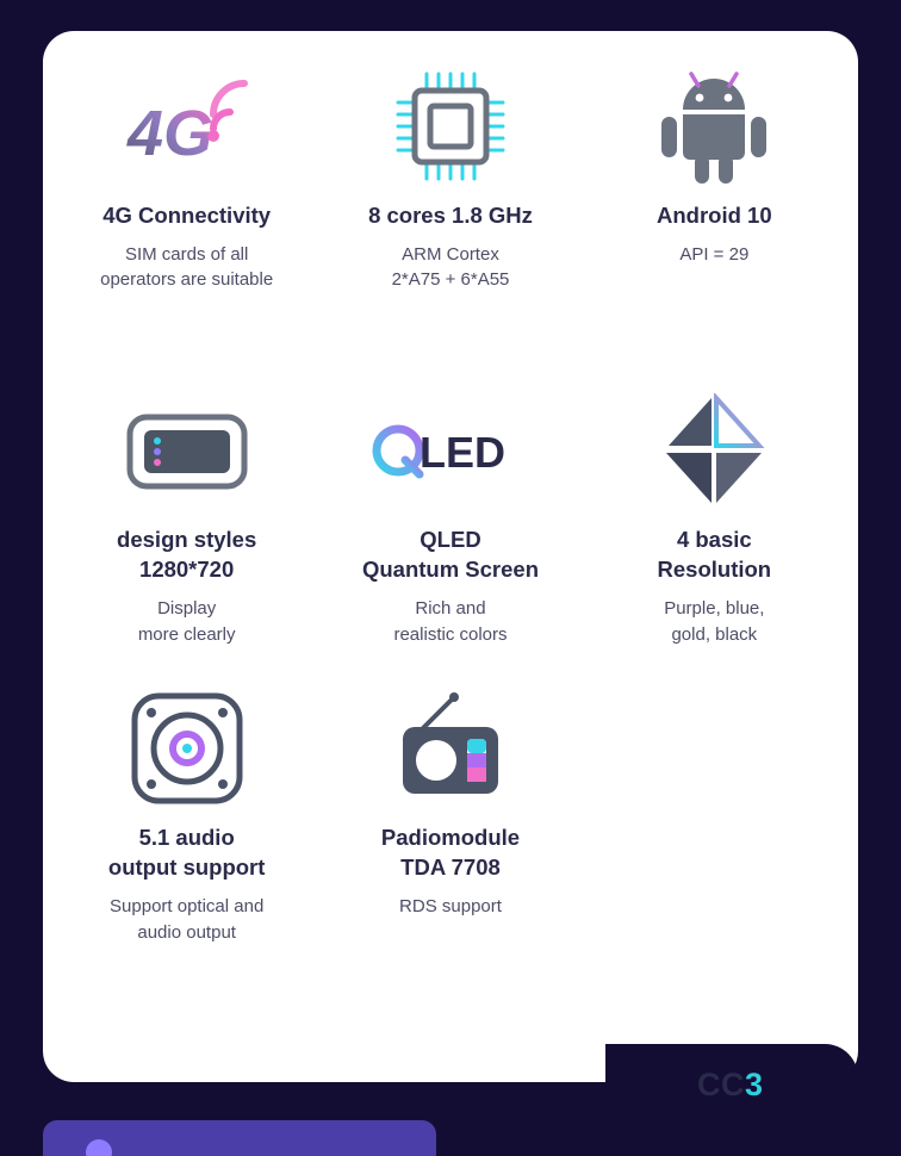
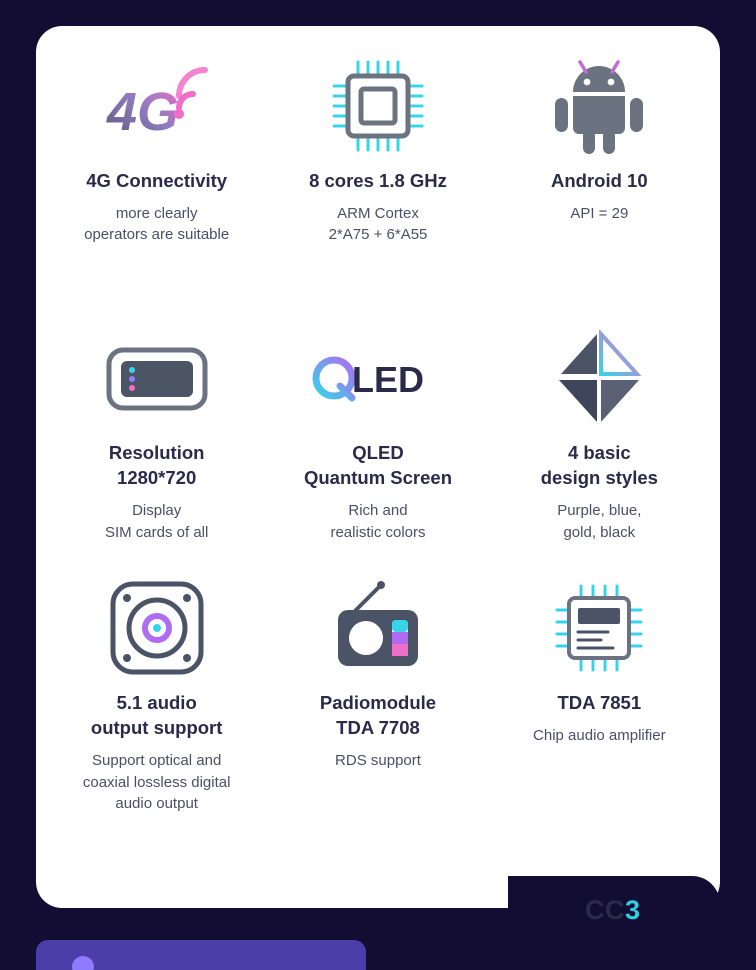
  4G
  4G Connectivity
- SIM cards of all
+ more clearly
  operators are suitable
  8 cores 1.8 GHz
  ARM Cortex
  2*A75 + 6*A55
  Android 10
  API = 29
- design styles
+ Resolution
  1280*720
  Display
- more clearly
+ SIM cards of all
  LED
  QLED
  Quantum Screen
  Rich and
  realistic colors
  4 basic
- Resolution
+ design styles
  Purple, blue,
  gold, black
  5.1 audio
  output support
  Support optical and
+ coaxial lossless digital
  audio output
  Padiomodule
  TDA 7708
  RDS support
+ TDA 7851
+ Chip audio amplifier
  CC3
